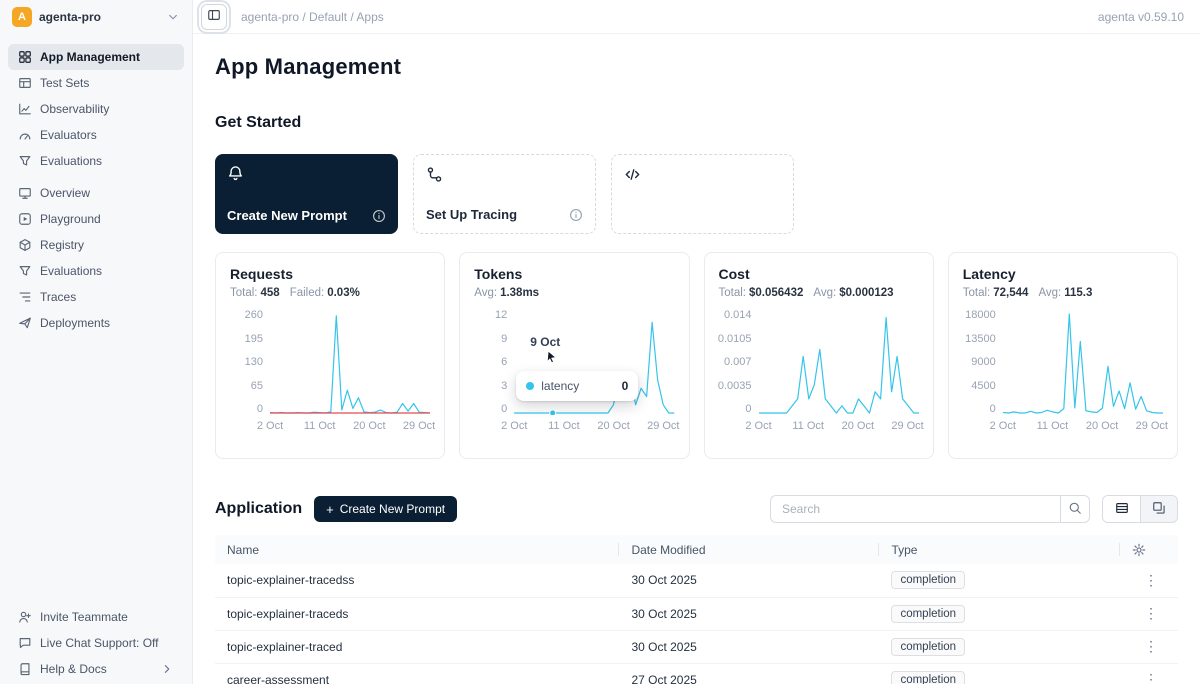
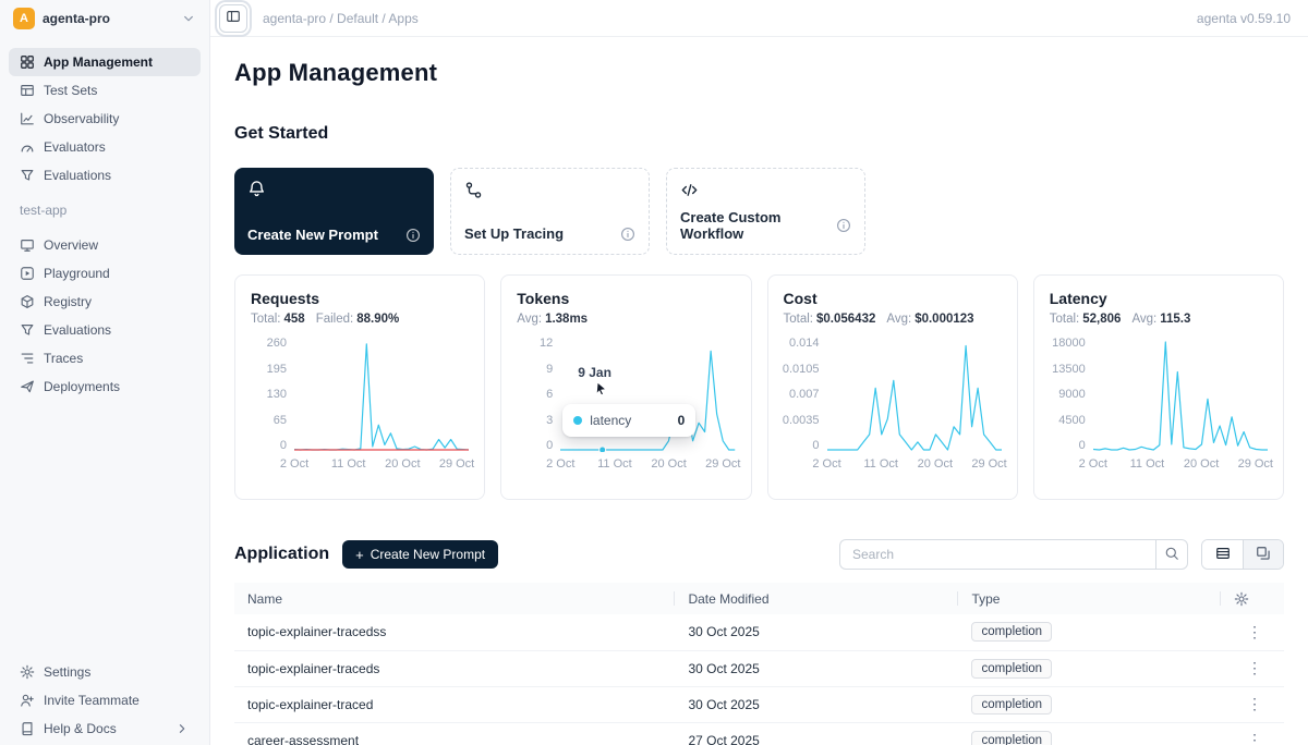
  A
  agenta-pro
  App Management
  Test Sets
  Observability
  Evaluators
  Evaluations
+ test-app
  Overview
  Playground
  Registry
  Evaluations
  Traces
  Deployments
+ Settings
  Invite Teammate
- Live Chat Support: Off
  Help & Docs
  agenta-pro / Default / Apps
  agenta v0.59.10
  App Management
  Get Started
  Create New Prompt
  Set Up Tracing
+ Create Custom Workflow
  Requests
  Total: 458
- Failed: 0.03%
+ Failed: 88.90%
  260
  195
  130
  65
  0
  2 Oct
  11 Oct
  20 Oct
  29 Oct
  Tokens
  Avg: 1.38ms
  12
  9
  6
  3
  0
  2 Oct
  11 Oct
  20 Oct
  29 Oct
- 9 Oct
+ 9 Jan
  latency
  0
  Cost
  Total: $0.056432
  Avg: $0.000123
  0.014
  0.0105
  0.007
  0.0035
  0
  2 Oct
  11 Oct
  20 Oct
  29 Oct
  Latency
- Total: 72,544
+ Total: 52,806
  Avg: 115.3
  18000
  13500
  9000
  4500
  0
  2 Oct
  11 Oct
  20 Oct
  29 Oct
  Application
  +
  Create New Prompt
  Search
  Name	Date Modified	Type
  topic-explainer-tracedss	30 Oct 2025	completion	⋮
  topic-explainer-traceds	30 Oct 2025	completion	⋮
  topic-explainer-traced	30 Oct 2025	completion	⋮
  career-assessment	27 Oct 2025	completion	⋮
